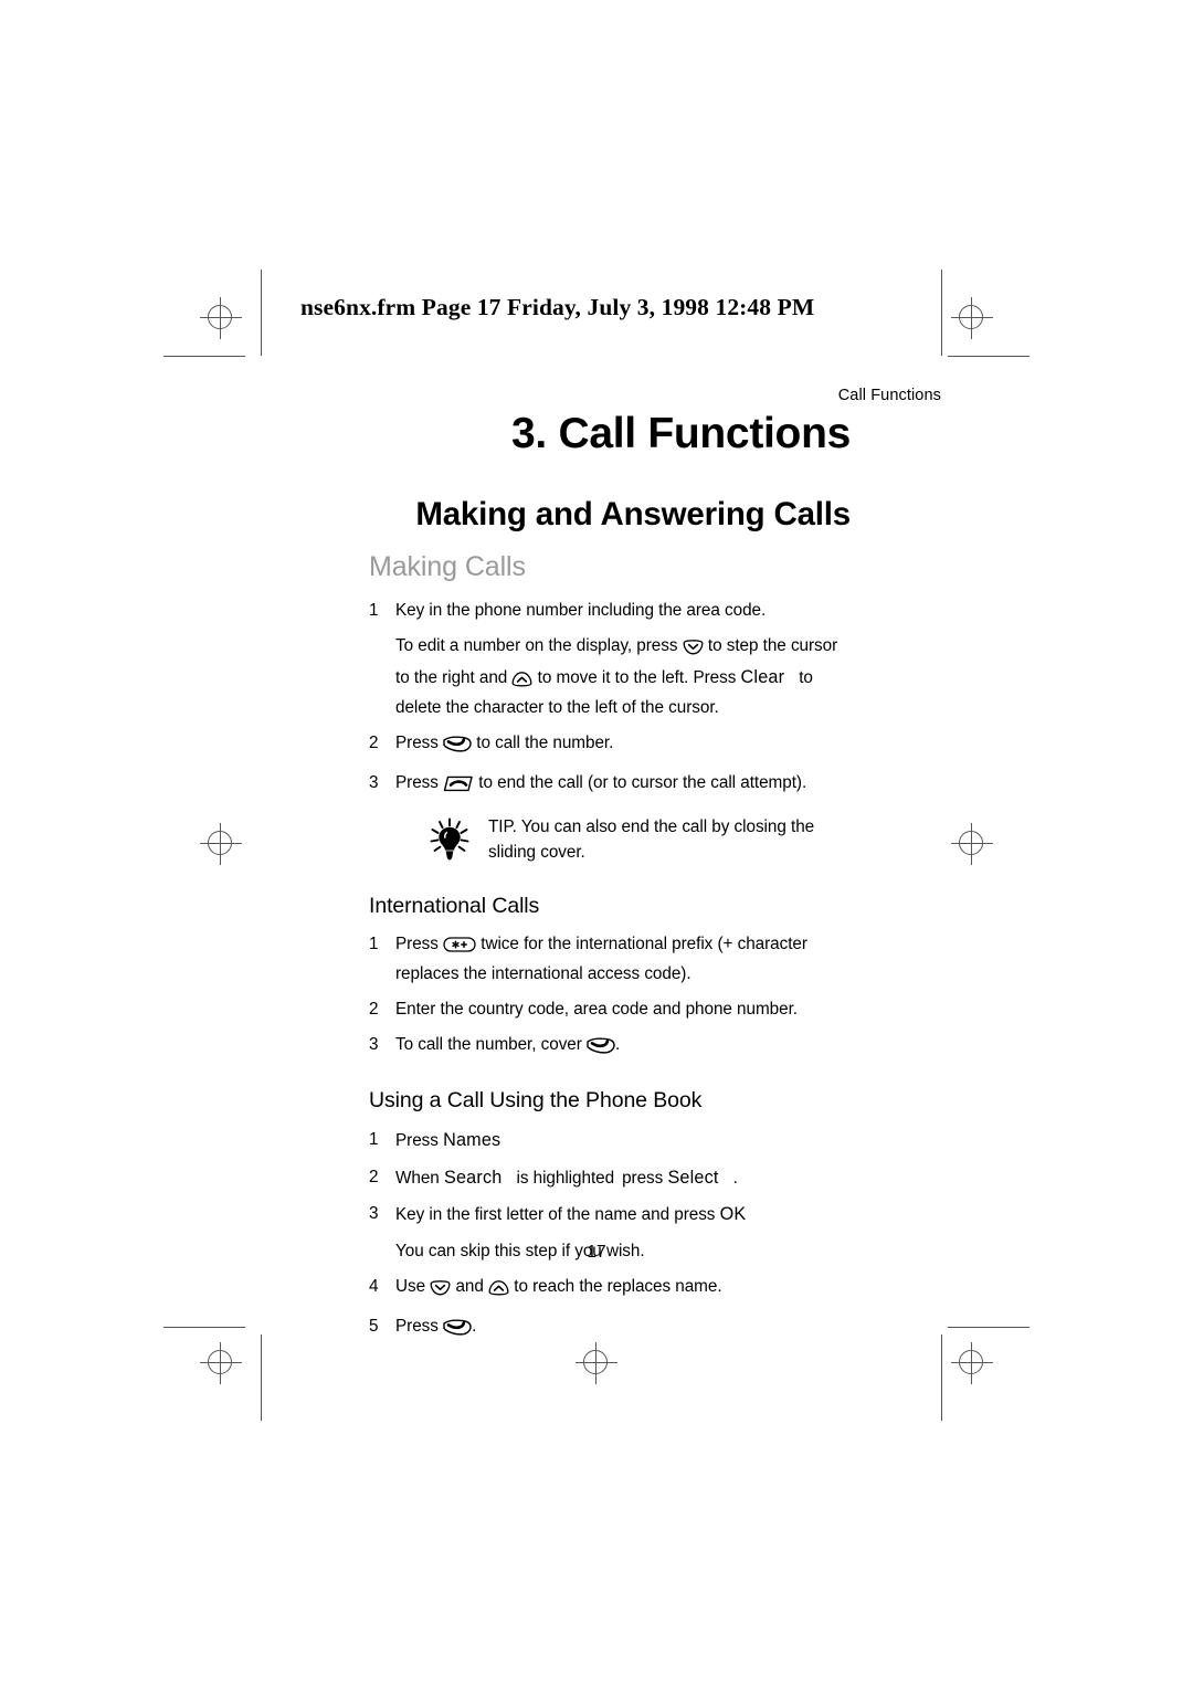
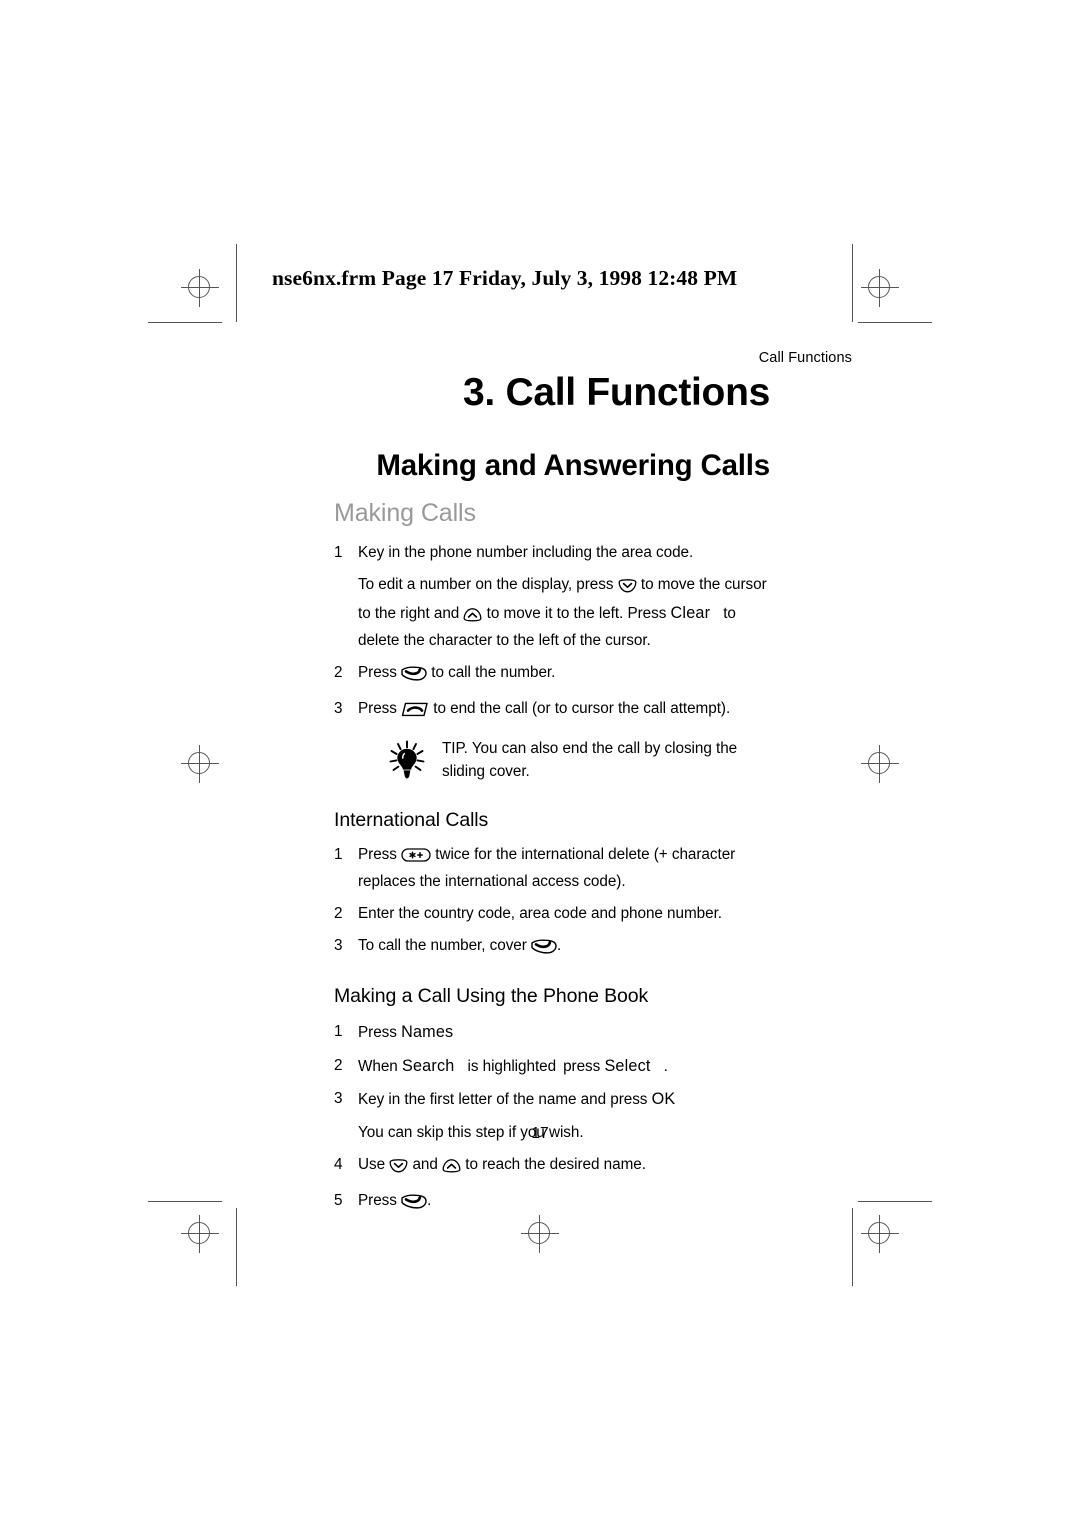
  nse6nx.frm Page 17 Friday, July 3, 1998 12:48 PM
  Call Functions
  3. Call Functions
  Making and Answering Calls
  Making Calls
  1
  Key in the phone number including the area code.
- To edit a number on the display, press to step the cursor to the right and to move it to the left. Press Clear to delete the character to the left of the cursor.
+ To edit a number on the display, press to move the cursor to the right and to move it to the left. Press Clear to delete the character to the left of the cursor.
  2
  Press to call the number.
  3
  Press to end the call (or to cursor the call attempt).
  TIP. You can also end the call by closing the sliding cover.
  International Calls
  1
- Press twice for the international prefix (+ character replaces the international access code).
+ Press twice for the international delete (+ character replaces the international access code).
  2
  Enter the country code, area code and phone number.
  3
  To call the number, cover .
- Using a Call Using the Phone Book
+ Making a Call Using the Phone Book
  1
  Press Names
  2
  When Search is highlighted press Select .
  3
  Key in the first letter of the name and press OK
  You can skip this step if you wish.
  4
- Use and to reach the replaces name.
+ Use and to reach the desired name.
  5
  Press .
  17
